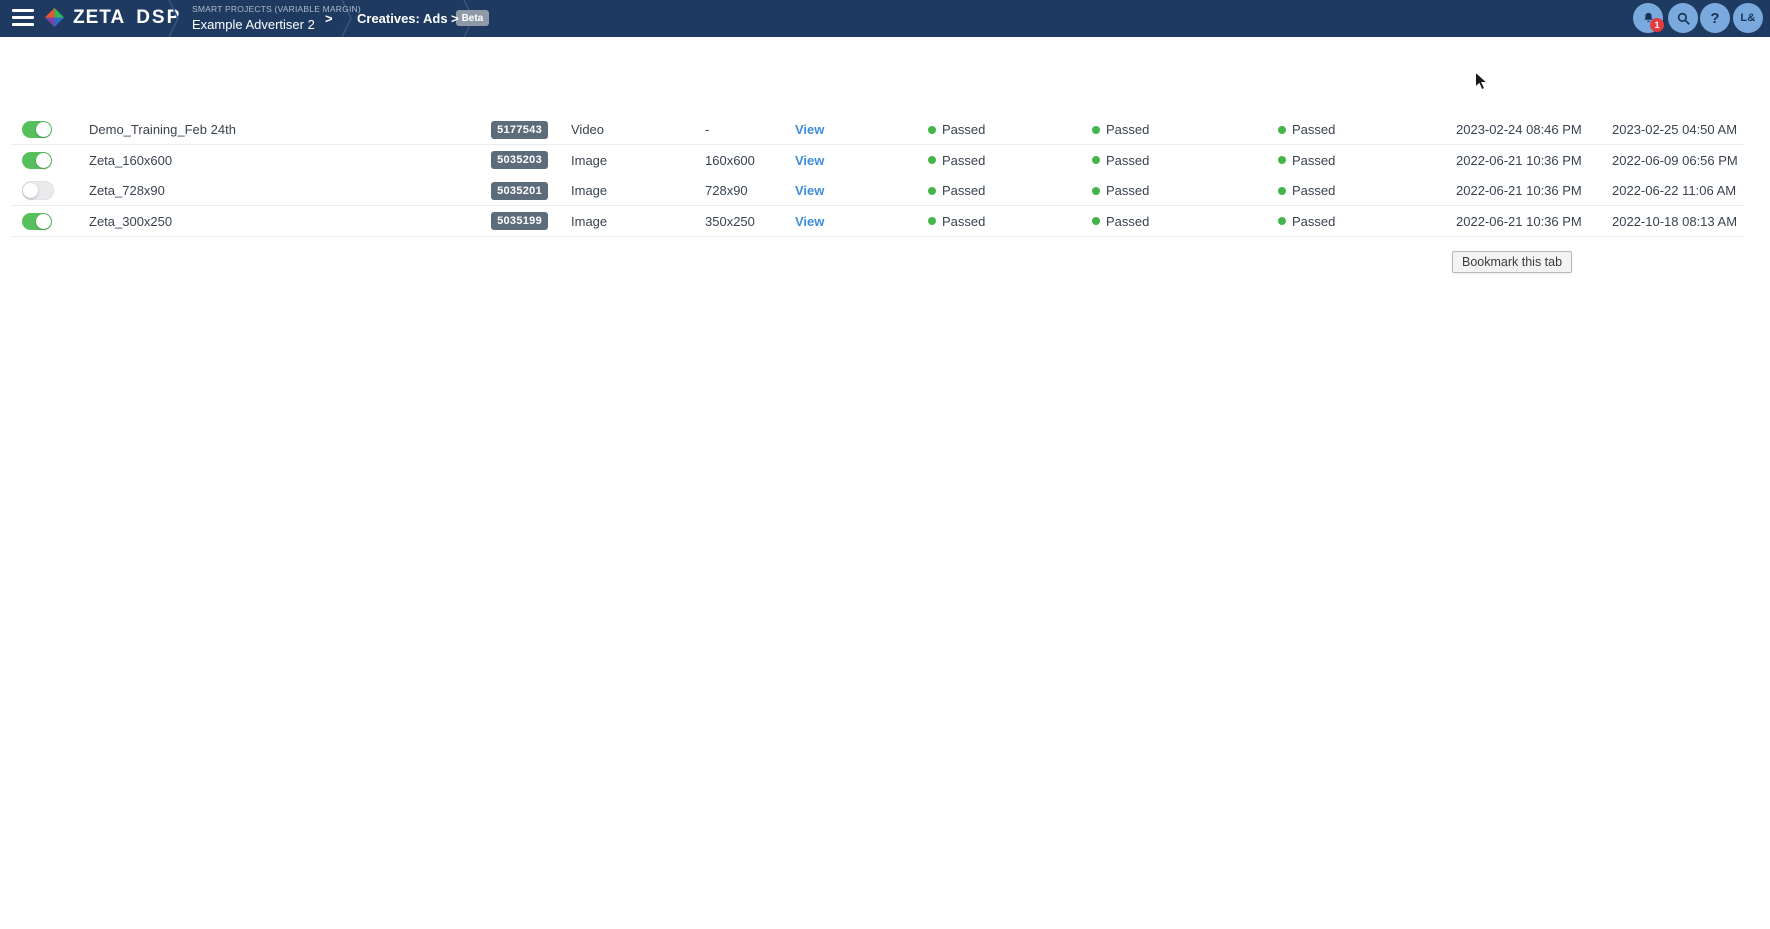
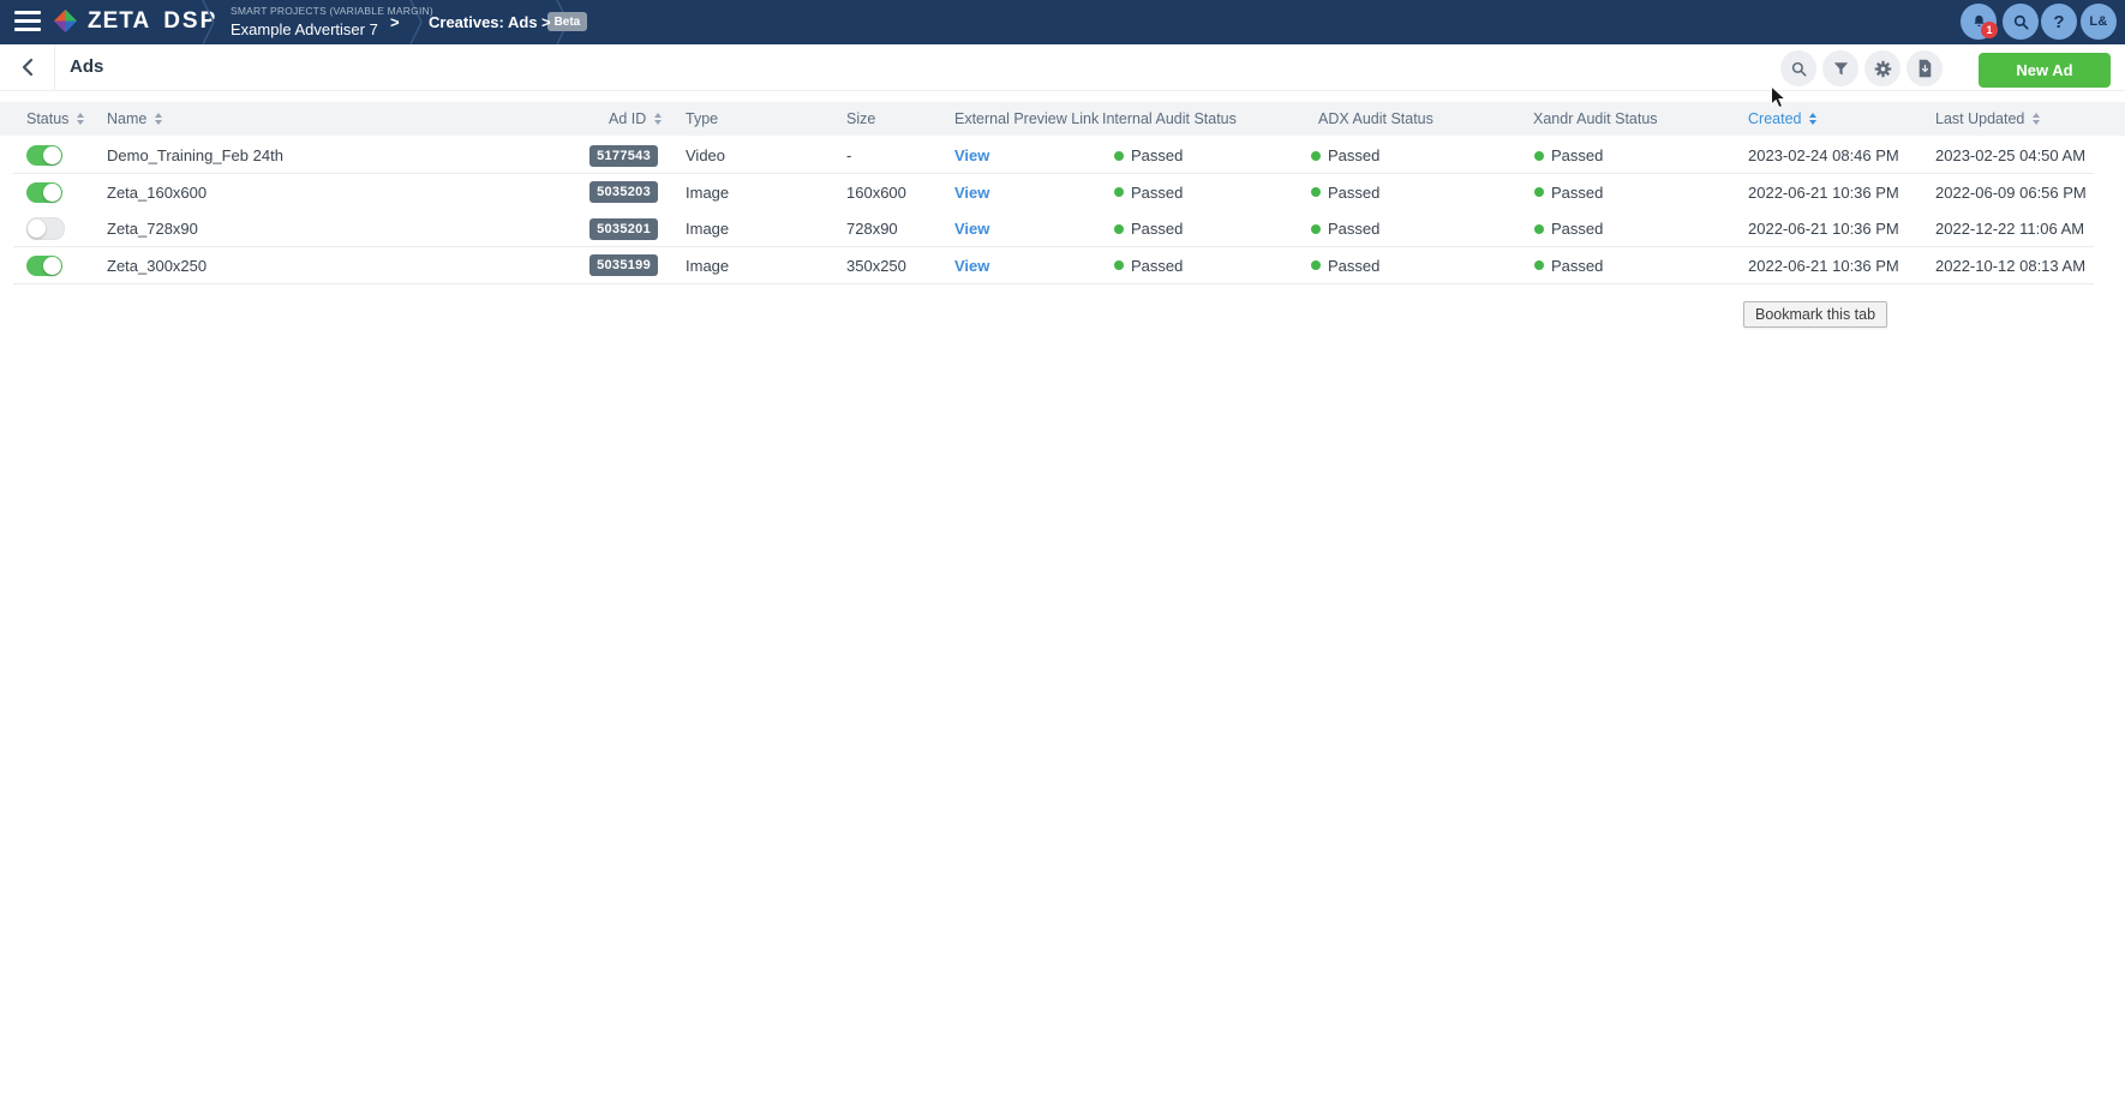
  ZETA
  DSP
  SMART PROJECTS (VARIABLE MARGIN)
- Example Advertiser 2
+ Example Advertiser 7
  >
  Creatives: Ads
  Beta
  >
  1
  ?
  L&
+ Ads
+ New Ad
+ Status
+ Name
+ Ad ID
+ Type
+ Size
+ External Preview Link
+ Internal Audit Status
+ ADX Audit Status
+ Xandr Audit Status
+ Created
+ Last Updated
  Demo_Training_Feb 24th
  5177543
  Video
  -
  View
  Passed
  Passed
  Passed
  2023-02-24 08:46 PM
  2023-02-25 04:50 AM
  Zeta_160x600
  5035203
  Image
  160x600
  View
  Passed
  Passed
  Passed
  2022-06-21 10:36 PM
  2022-06-09 06:56 PM
  Zeta_728x90
  5035201
  Image
  728x90
  View
  Passed
  Passed
  Passed
  2022-06-21 10:36 PM
- 2022-06-22 11:06 AM
+ 2022-12-22 11:06 AM
  Zeta_300x250
  5035199
  Image
  350x250
  View
  Passed
  Passed
  Passed
  2022-06-21 10:36 PM
- 2022-10-18 08:13 AM
+ 2022-10-12 08:13 AM
  Bookmark this tab
